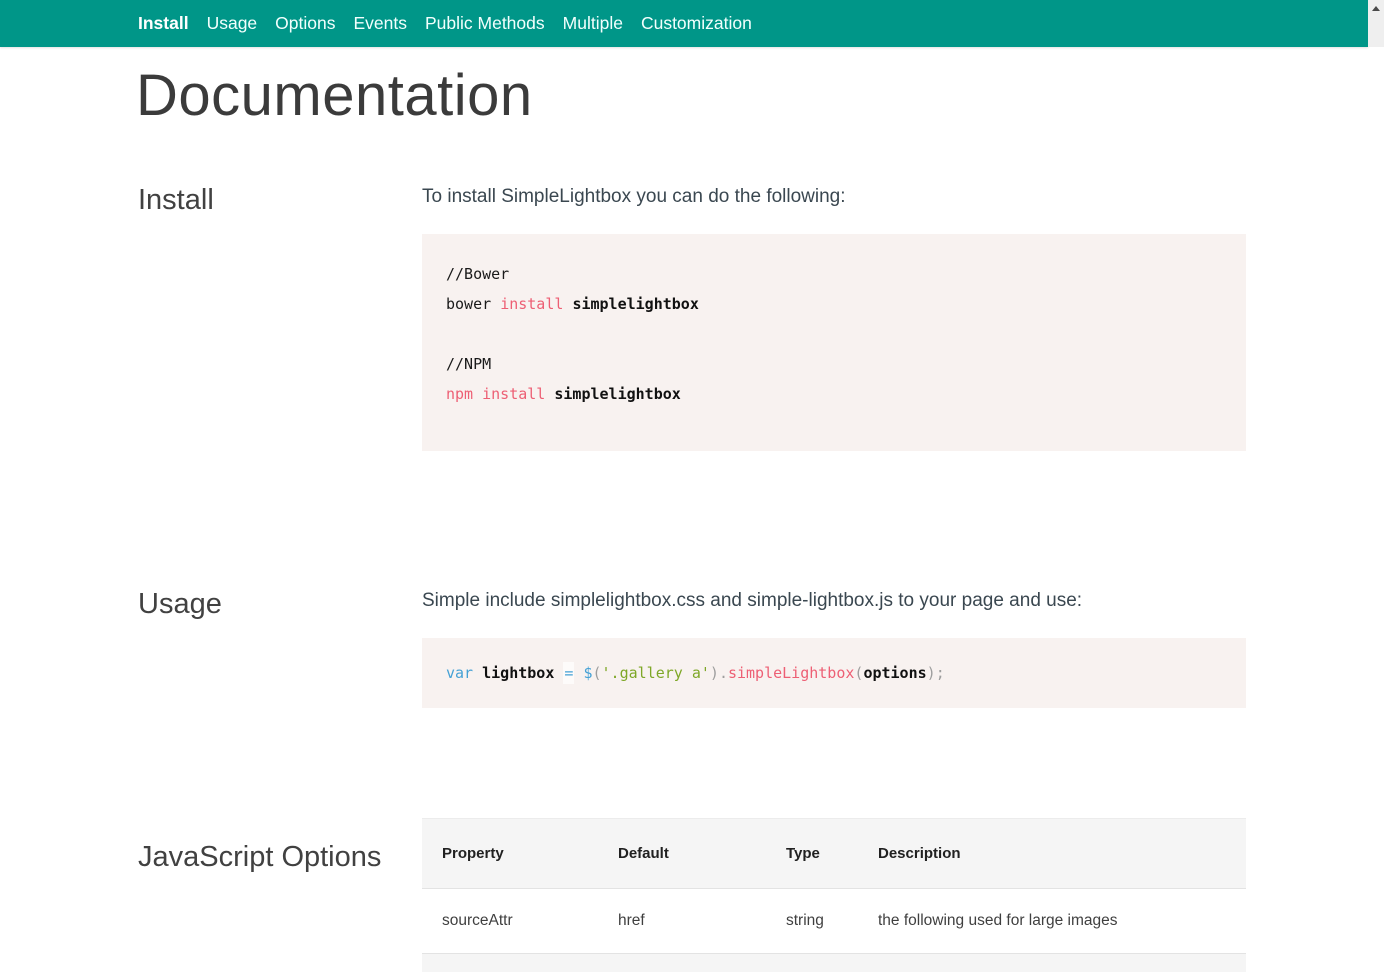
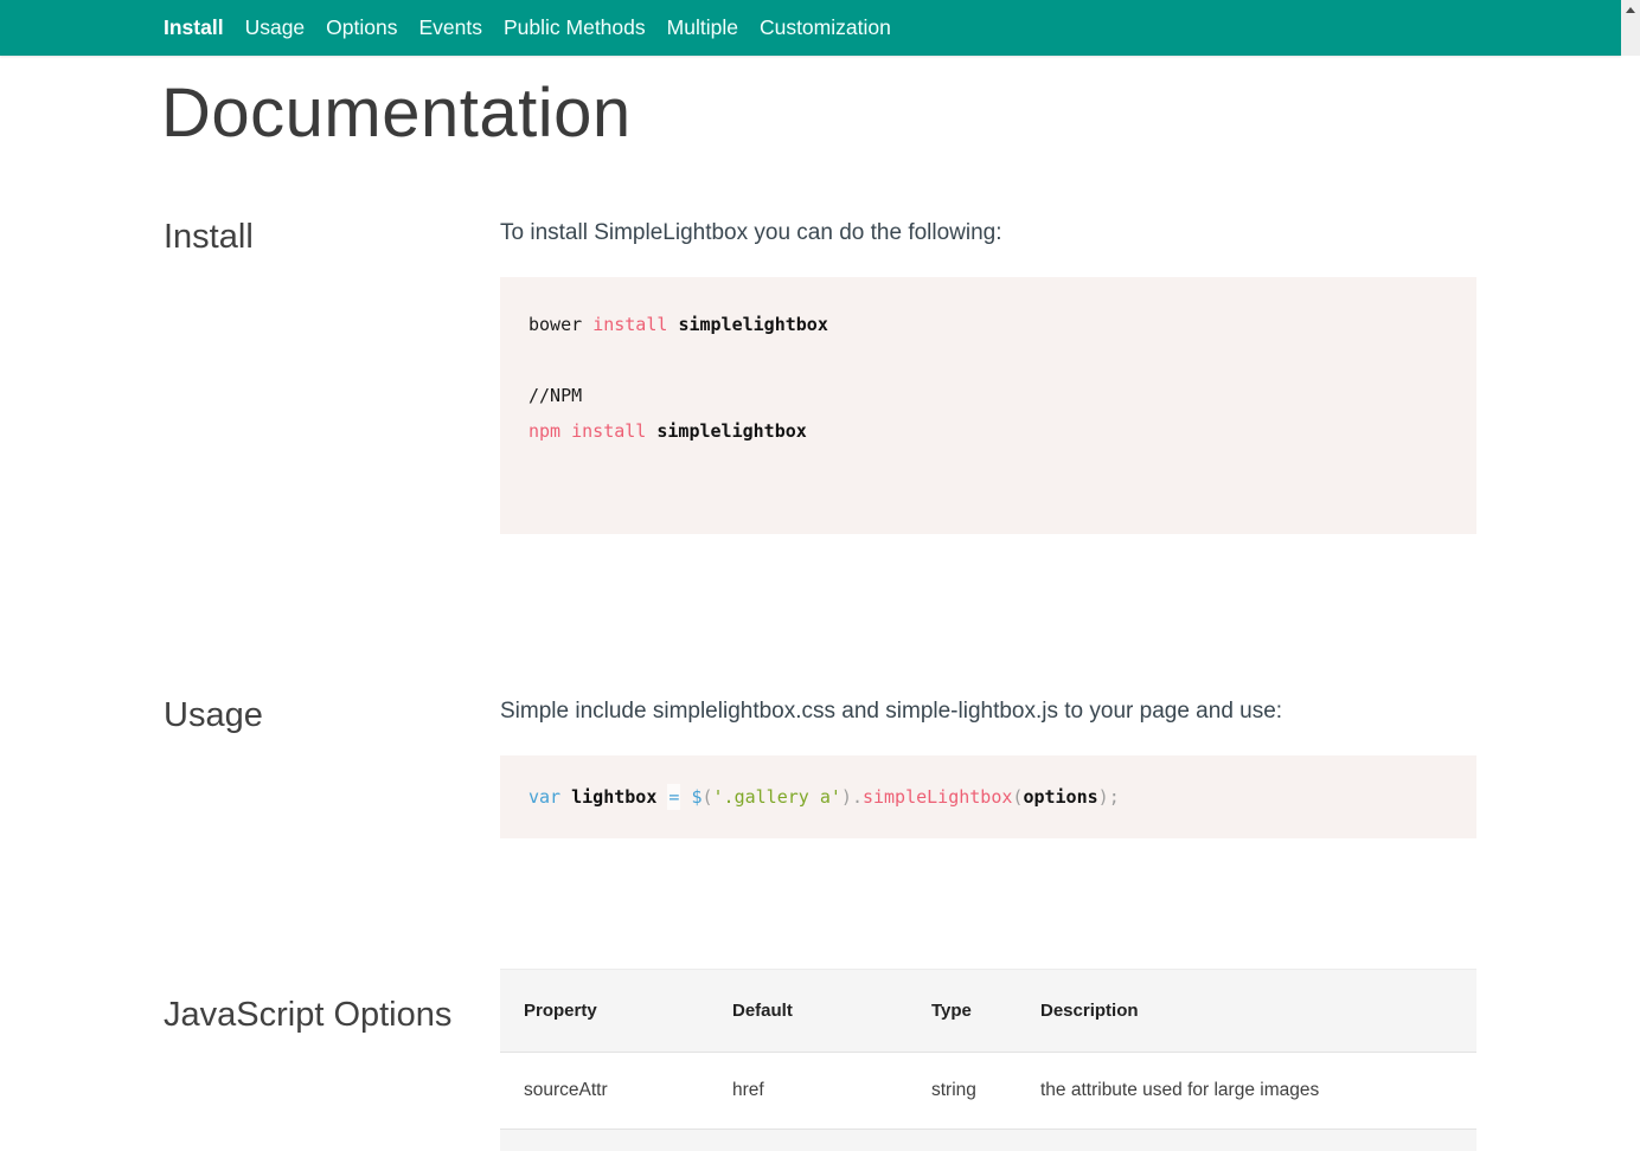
  Install
  Usage
  Options
  Events
  Public Methods
  Multiple
  Customization
  Documentation
  Install
  To install SimpleLightbox you can do the following:
- //Bower
  bower install simplelightbox
  //NPM
  npm install simplelightbox
  Usage
  Simple include simplelightbox.css and simple-lightbox.js to your page and use:
  var lightbox = $('.gallery a').simpleLightbox(options);
  JavaScript Options
  Property	Default	Type	Description
- sourceAttr	href	string	the following used for large images
+ sourceAttr	href	string	the attribute used for large images
